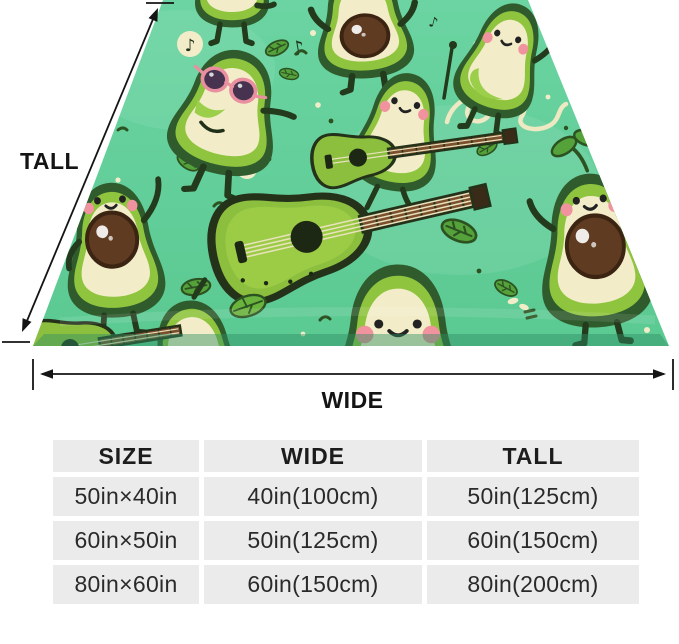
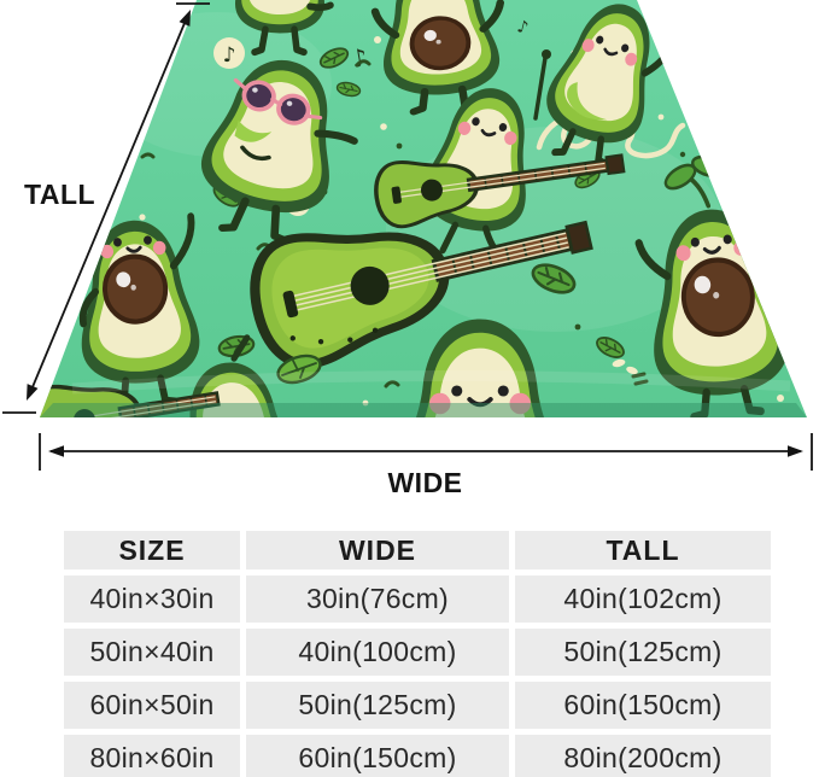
  ♪
  TALL
  WIDE
  SIZE	WIDE	TALL
+ 40in×30in	30in(76cm)	40in(102cm)
  50in×40in	40in(100cm)	50in(125cm)
  60in×50in	50in(125cm)	60in(150cm)
  80in×60in	60in(150cm)	80in(200cm)
